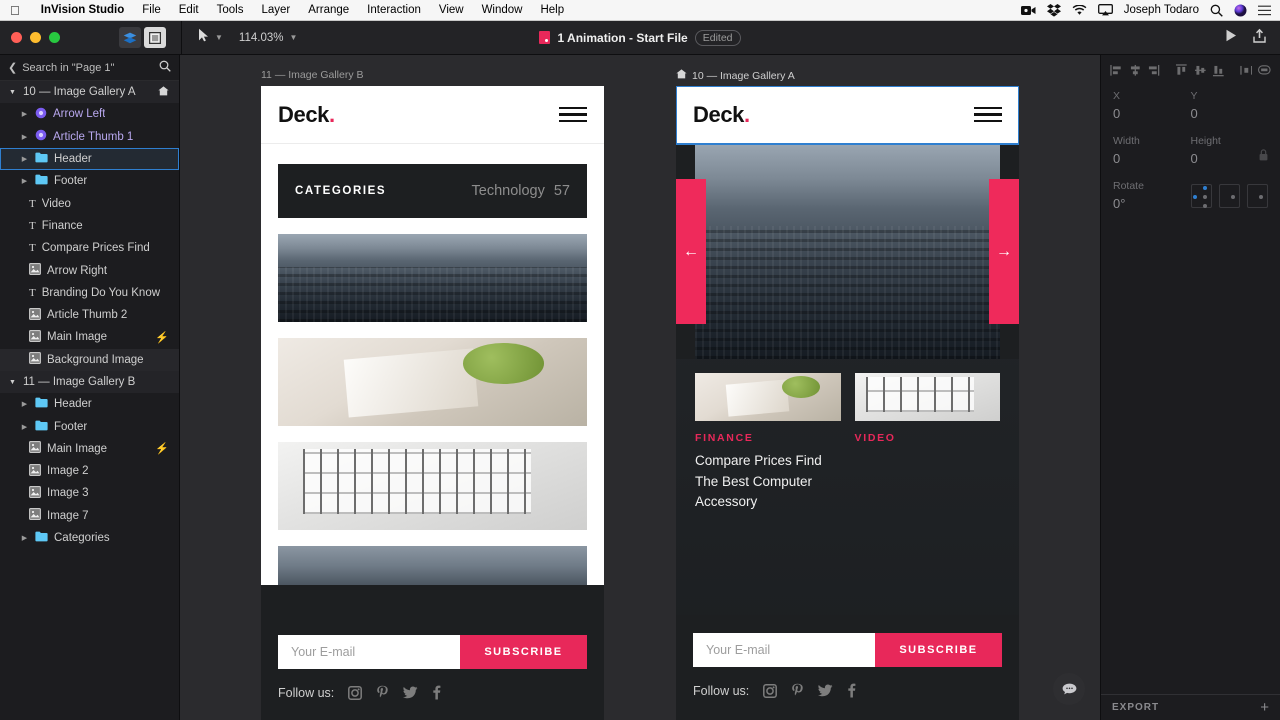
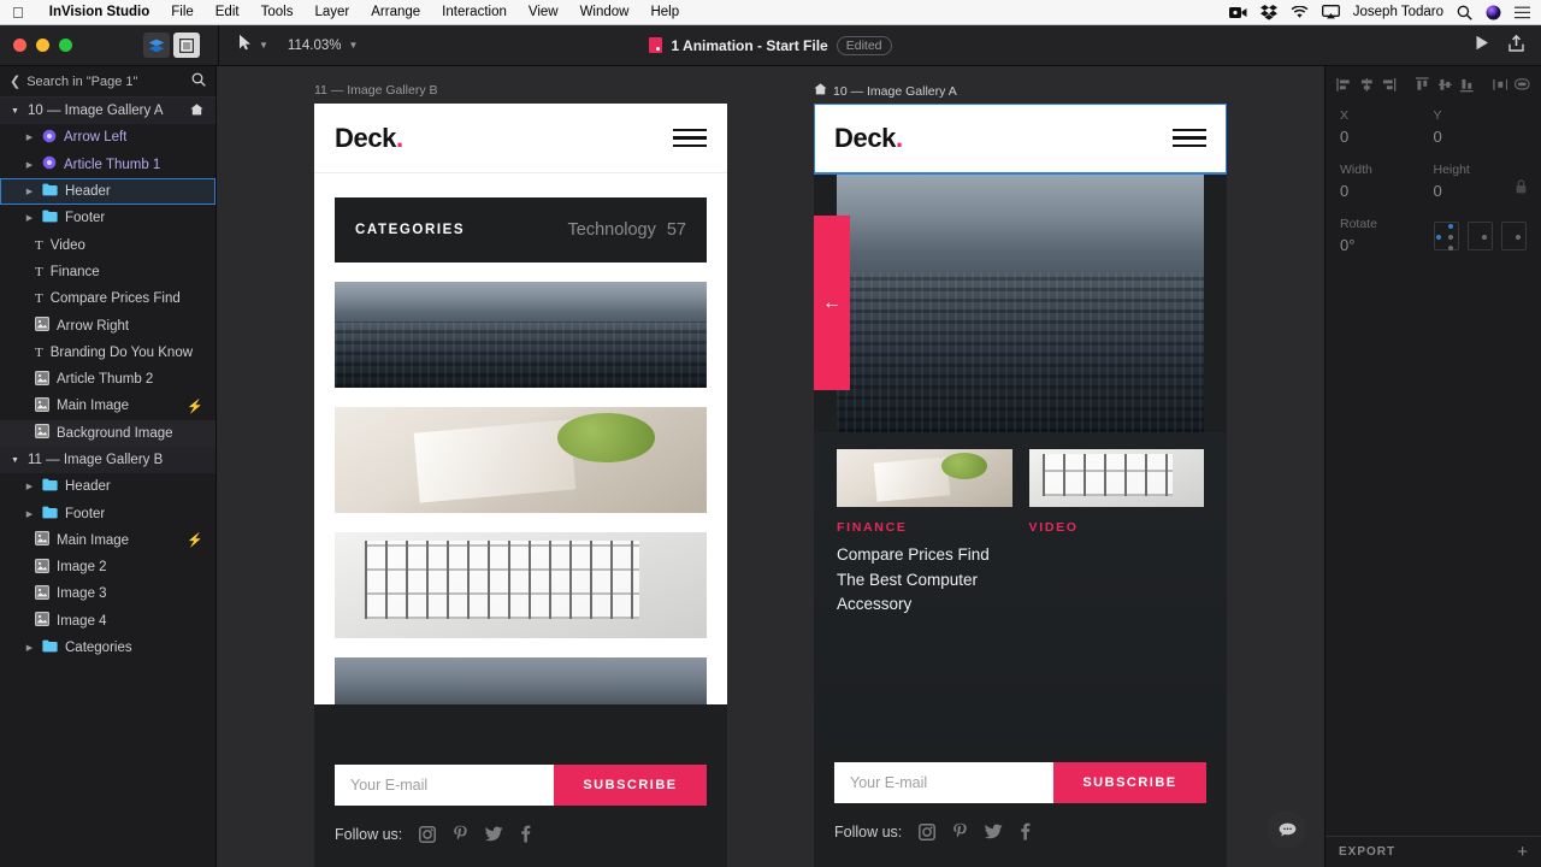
  
  InVision Studio
  File
  Edit
  Tools
  Layer
  Arrange
  Interaction
  View
  Window
  Help
  Joseph Todaro
  ▼
  114.03%
  ▼
  1 Animation - Start File
  Edited
  ❮
  Search in "Page 1"
  10 — Image Gallery A
  Arrow Left
  Article Thumb 1
  Header
  Footer
  T
  Video
  T
  Finance
  T
  Compare Prices Find
  Arrow Right
  T
  Branding Do You Know
  Article Thumb 2
  Main Image
  ⚡
  Background Image
  11 — Image Gallery B
  Header
  Footer
  Main Image
  ⚡
  Image 2
  Image 3
- Image 7
+ Image 4
  Categories
  11 — Image Gallery B
  Deck.
  CATEGORIES
  Technology 57
  Your E-mail
  SUBSCRIBE
  Follow us:
  10 — Image Gallery A
  Deck.
  ←
- →
  FINANCE
  Compare Prices Find The Best Computer Accessory
  VIDEO
  Your E-mail
  SUBSCRIBE
  Follow us:
  X
  0
  Y
  0
  Width
  0
  Height
  0
  Rotate
  0°
  EXPORT
  +
